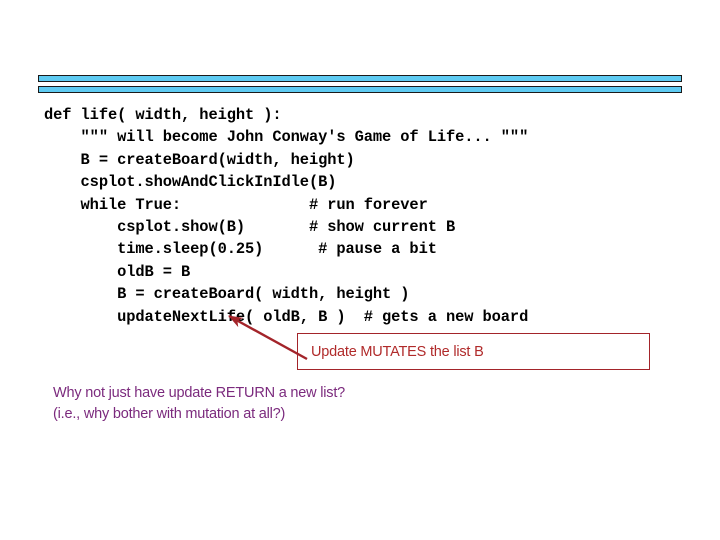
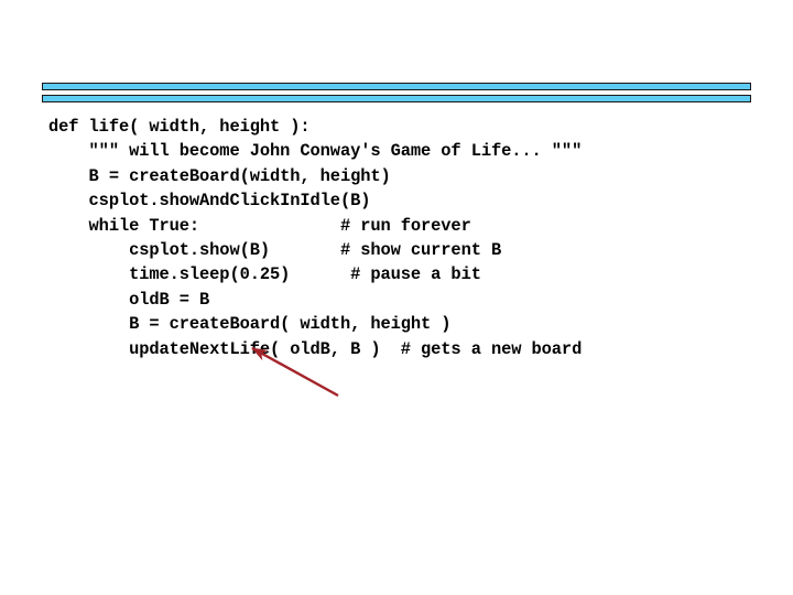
  def life( width, height ):
  """ will become John Conway's Game of Life... """
  B = createBoard(width, height)
  csplot.showAndClickInIdle(B)
  while True: # run forever
  csplot.show(B) # show current B
  time.sleep(0.25) # pause a bit
  oldB = B
  B = createBoard( width, height )
  updateNextLie( oldB, B ) # gets a new board
- Update MUTATES the list B
- Why not just have update RETURN a new list?
- (i.e., why bother with mutation at all?)
